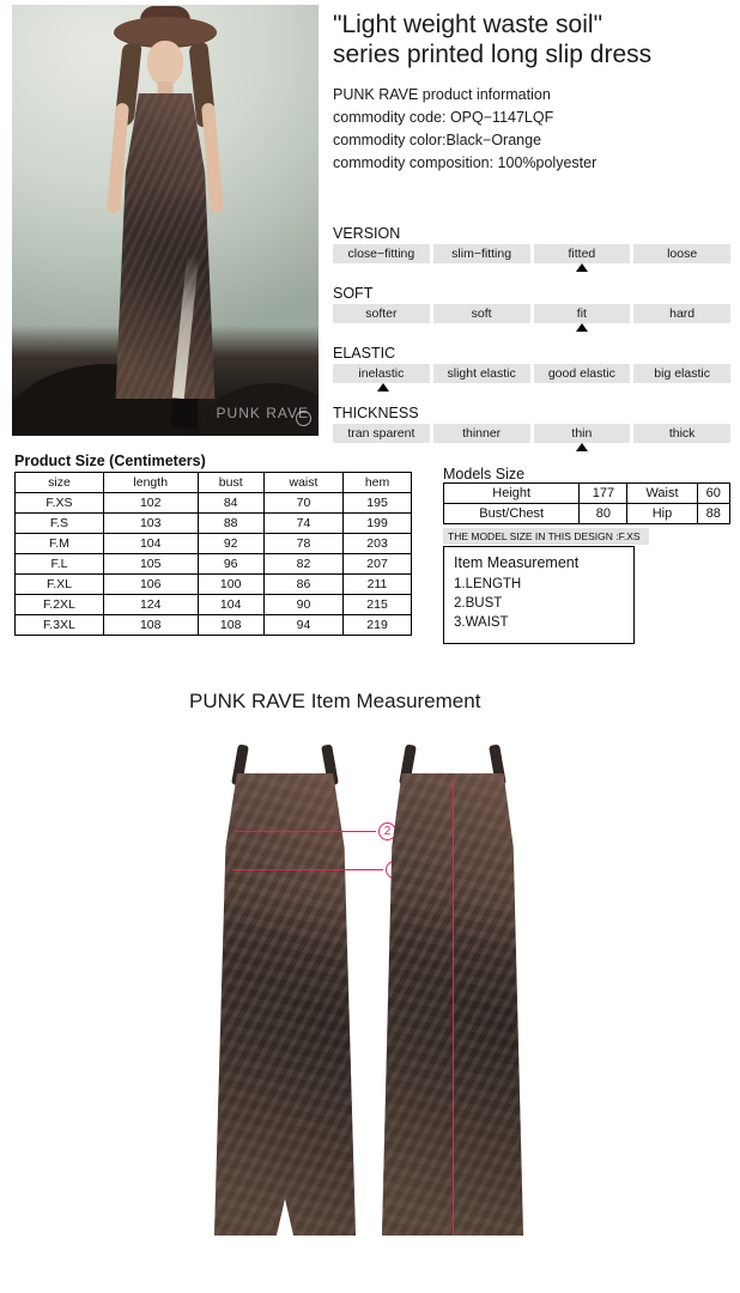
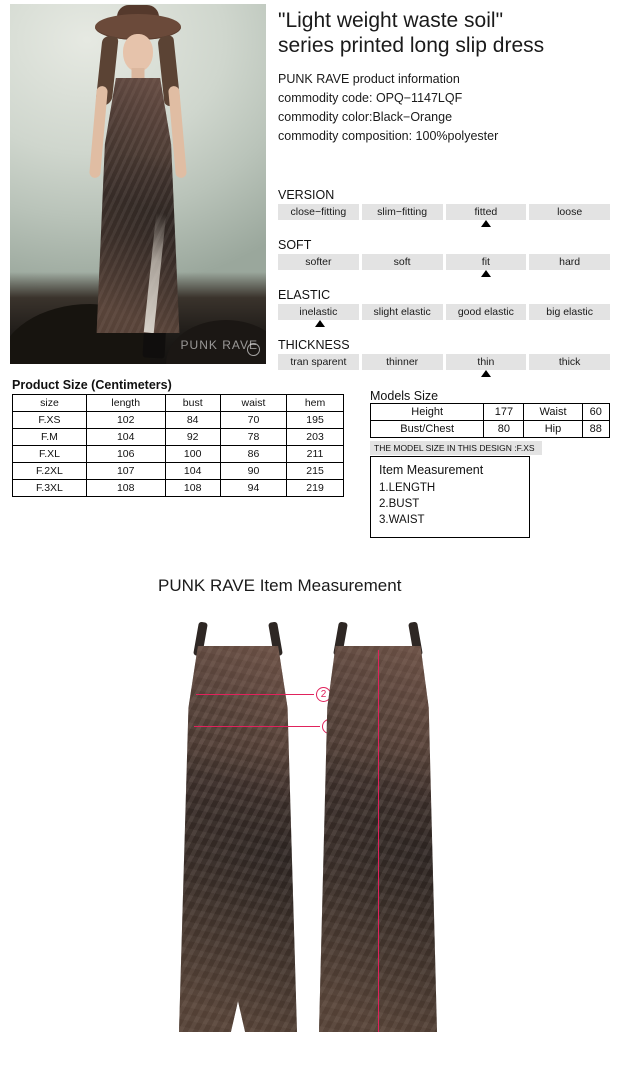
  PUNK RAVE
  "Light weight waste soil"
  series printed long slip dress
  PUNK RAVE product information
  commodity code: OPQ−1147LQF
  commodity color:Black−Orange
  commodity composition: 100%polyester
  VERSION
  close−fitting
  slim−fitting
  fitted
  loose
  SOFT
  softer
  soft
  fit
  hard
  ELASTIC
  inelastic
  slight elastic
  good elastic
  big elastic
  THICKNESS
  tran sparent
  thinner
  thin
  thick
  Product Size (Centimeters)
  size	length	bust	waist	hem
  F.XS	102	84	70	195
- F.S	103	88	74	199
  F.M	104	92	78	203
- F.L	105	96	82	207
  F.XL	106	100	86	211
- F.2XL	124	104	90	215
+ F.2XL	107	104	90	215
  F.3XL	108	108	94	219
  Models Size
  Height	177	Waist	60
  Bust/Chest	80	Hip	88
  THE MODEL SIZE IN THIS DESIGN :F.XS
  Item Measurement
  1.LENGTH
  2.BUST
  3.WAIST
  PUNK RAVE Item Measurement
  2
